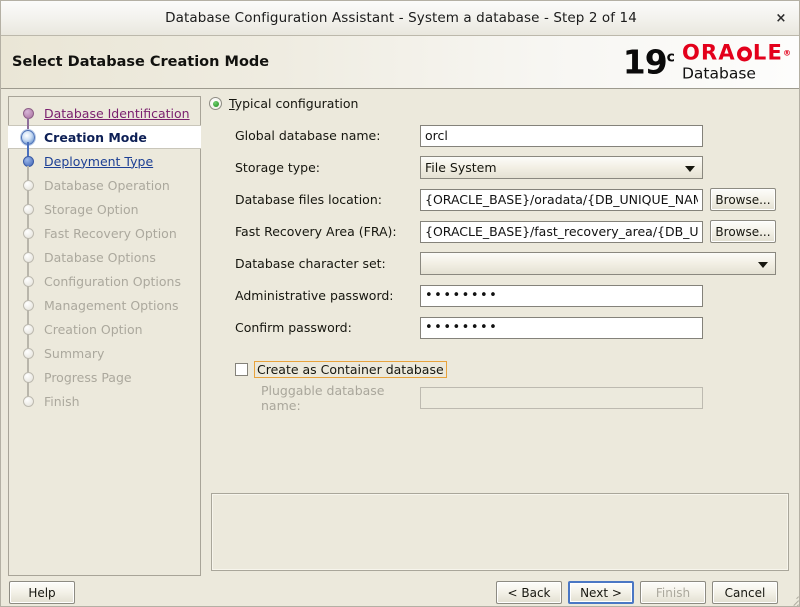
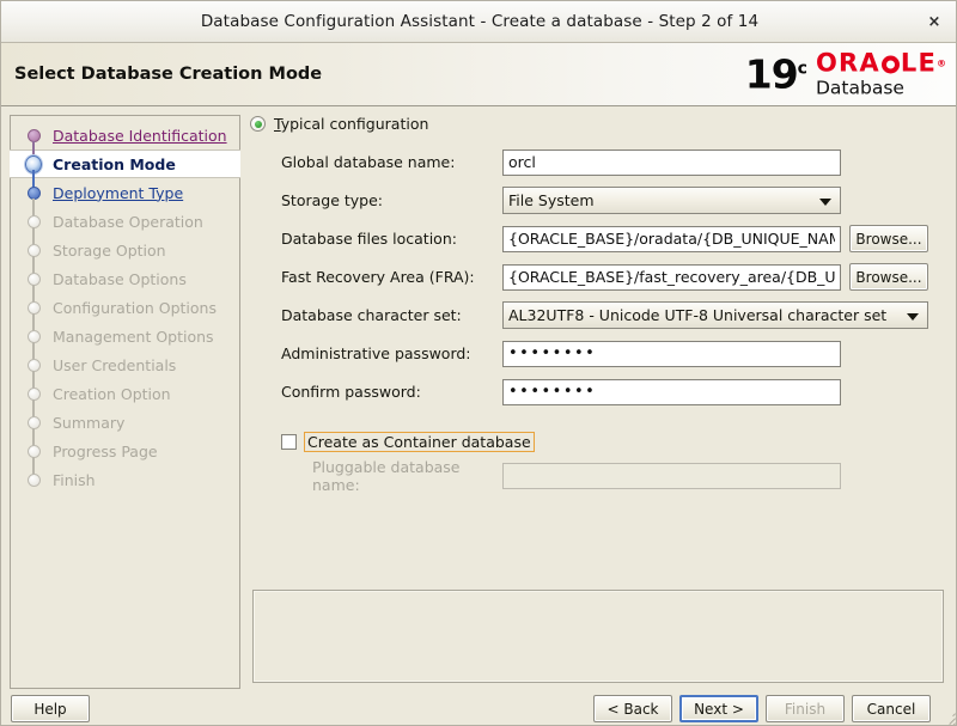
- Database Configuration Assistant - System a database - Step 2 of 14
+ Database Configuration Assistant - Create a database - Step 2 of 14
  ×
  Select Database Creation Mode
  19c
  ORA
  LE
  ®
  Database
  Database Identification
  Creation Mode
  Deployment Type
  Database Operation
  Storage Option
- Fast Recovery Option
  Database Options
  Configuration Options
  Management Options
+ User Credentials
  Creation Option
  Summary
  Progress Page
  Finish
  Typical configuration
  Global database name:
  orcl
  Storage type:
  File System
  Database files location:
  {ORACLE_BASE}/oradata/{DB_UNIQUE_NA
  Browse...
  Fast Recovery Area (FRA):
  {ORACLE_BASE}/fast_recovery_area/{DB_U
  Browse...
  Database character set:
+ AL32UTF8 - Unicode UTF-8 Universal character set
  Administrative password:
  ••••••••
  Confirm password:
  ••••••••
  Create as Container database
  Pluggable database name:
  Help
  < Back
  Next >
  Finish
  Cancel
